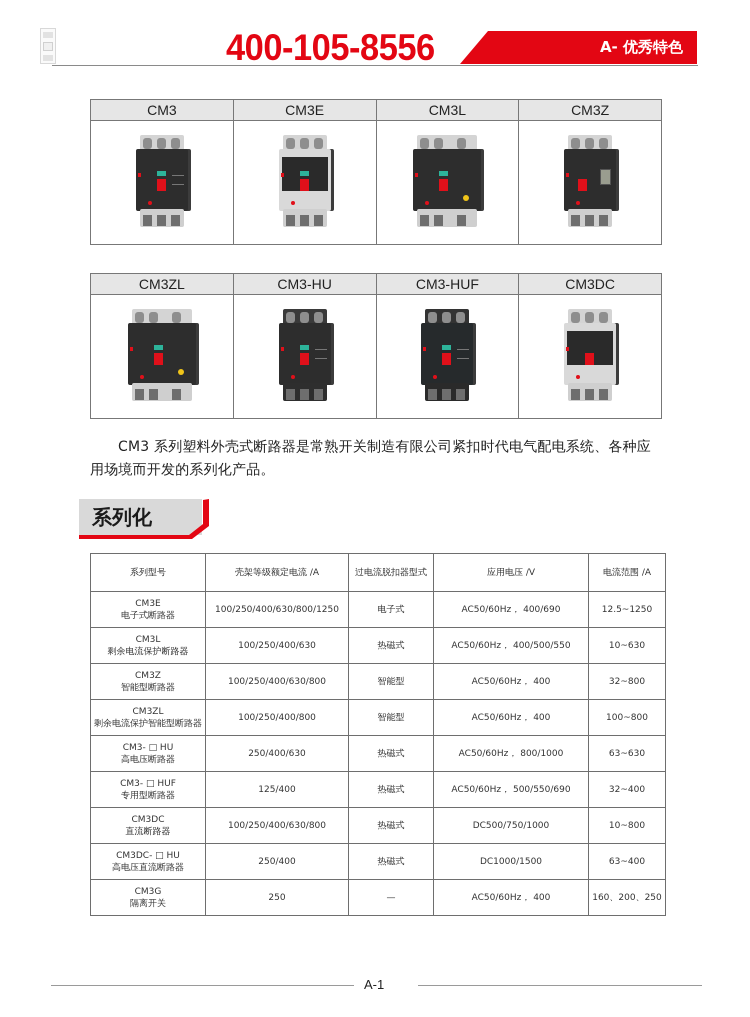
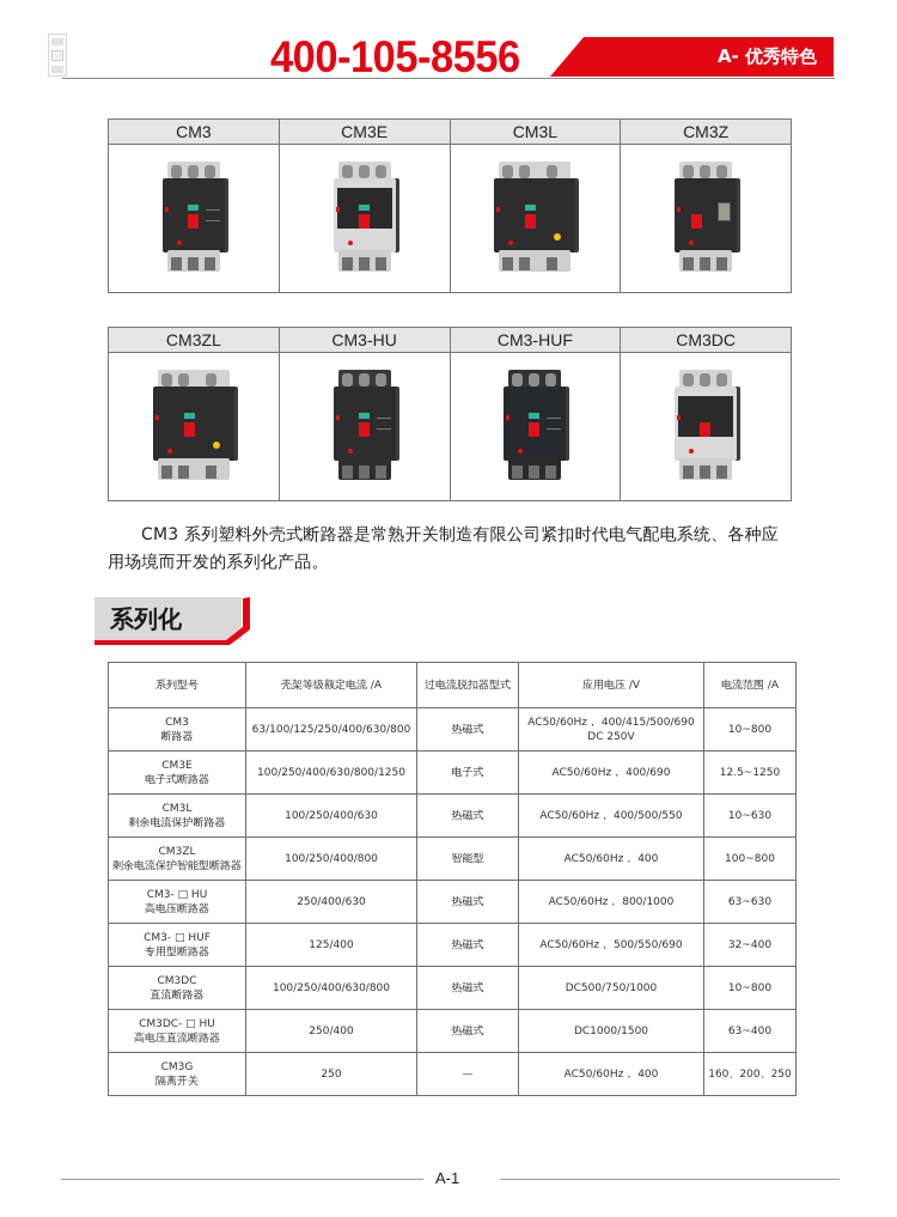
  400-105-8556
  A- 优秀特色
  CM3	CM3E	CM3L	CM3Z
  CM3ZL	CM3-HU	CM3-HUF	CM3DC
  CM3 系列塑料外壳式断路器是常熟开关制造有限公司紧扣时代电气配电系统、各种应用场境而开发的系列化产品。
  系列化
  系列型号	壳架等级额定电流 /A	过电流脱扣器型式	应用电压 /V	电流范围 /A
+ CM3断路器	63/100/125/250/400/630/800	热磁式	AC50/60Hz， 400/415/500/690DC 250V	10~800
  CM3E电子式断路器	100/250/400/630/800/1250	电子式	AC50/60Hz， 400/690	12.5~1250
  CM3L剩余电流保护断路器	100/250/400/630	热磁式	AC50/60Hz， 400/500/550	10~630
- CM3Z智能型断路器	100/250/400/630/800	智能型	AC50/60Hz， 400	32~800
  CM3ZL剩余电流保护智能型断路器	100/250/400/800	智能型	AC50/60Hz， 400	100~800
  CM3- □ HU高电压断路器	250/400/630	热磁式	AC50/60Hz， 800/1000	63~630
  CM3- □ HUF专用型断路器	125/400	热磁式	AC50/60Hz， 500/550/690	32~400
  CM3DC直流断路器	100/250/400/630/800	热磁式	DC500/750/1000	10~800
  CM3DC- □ HU高电压直流断路器	250/400	热磁式	DC1000/1500	63~400
  CM3G隔离开关	250	—	AC50/60Hz， 400	160、200、250
  A-1
